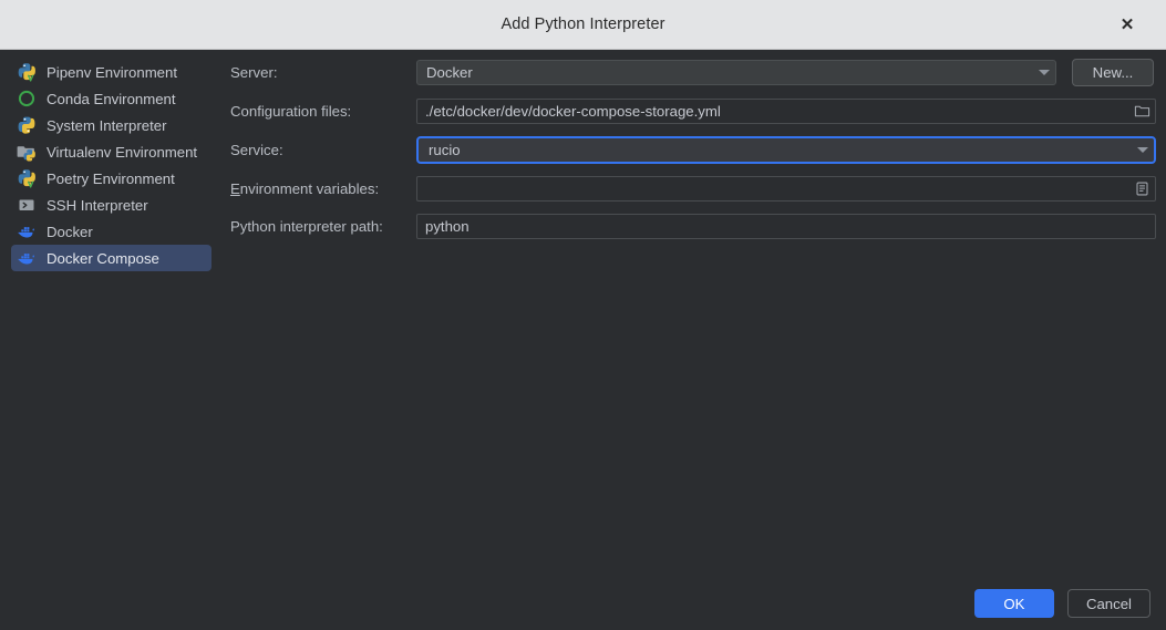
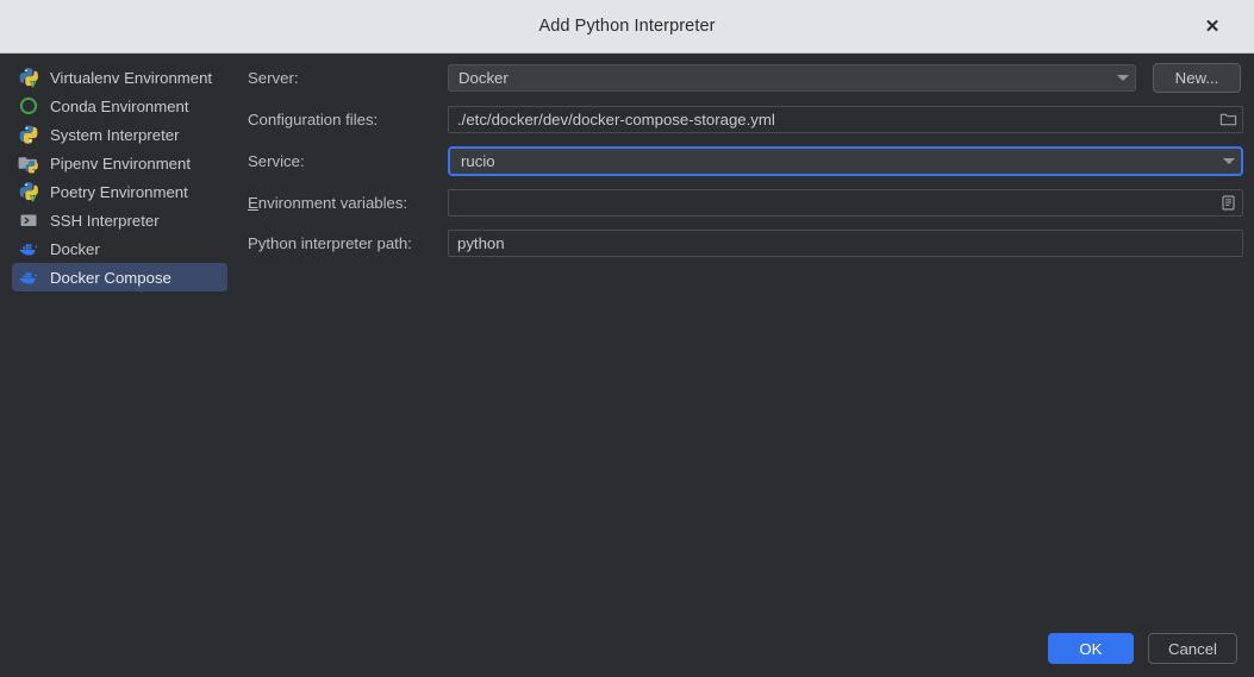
  Add Python Interpreter
  ✕
- Pipenv Environment
+ Virtualenv Environment
  Conda Environment
  System Interpreter
- Virtualenv Environment
+ Pipenv Environment
  Poetry Environment
  SSH Interpreter
  Docker
  Docker Compose
  Server:
  Docker
  New...
  Configuration files:
  ./etc/docker/dev/docker-compose-storage.yml
  Service:
  rucio
  Environment variables:
  Python interpreter path:
  python
  OK
  Cancel
